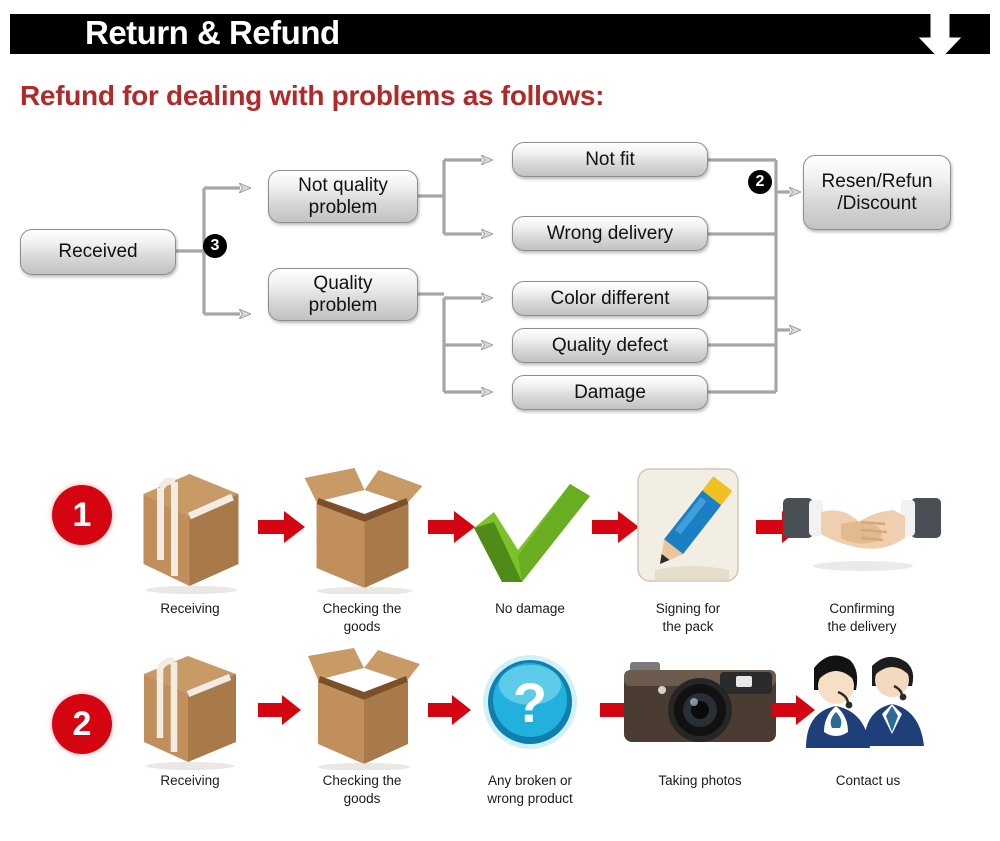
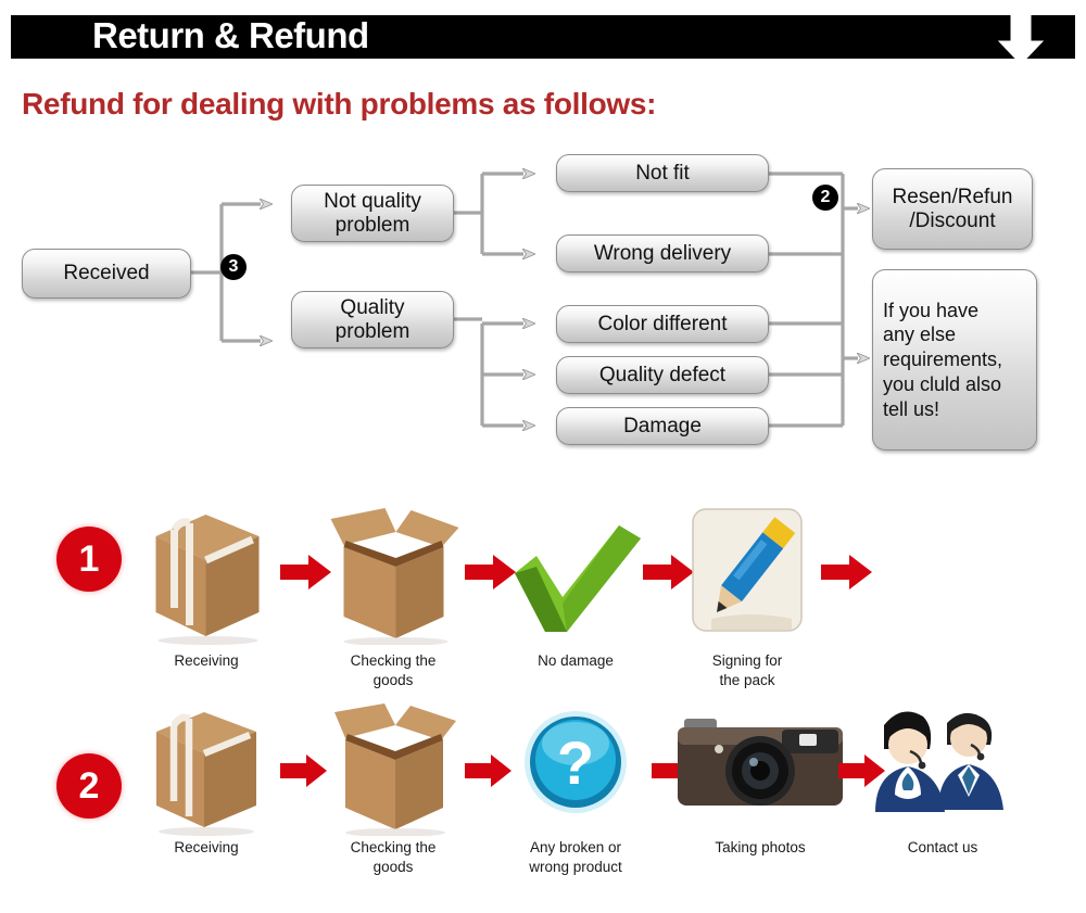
  Return & Refund
  Refund for dealing with problems as follows:
  Received
  3
  Not quality
  problem
  Quality
  problem
  Not fit
  Wrong delivery
  Color different
  Quality defect
  Damage
  2
  Resen/Refun
  /Discount
+ If you have
+ any else
+ requirements,
+ you cluld also
+ tell us!
  1
  Receiving
  Checking the
  goods
  No damage
  Signing for
  the pack
- Confirming
- the delivery
  2
  Receiving
  Checking the
  goods
  ?
  Any broken or
  wrong product
  Taking photos
  Contact us
